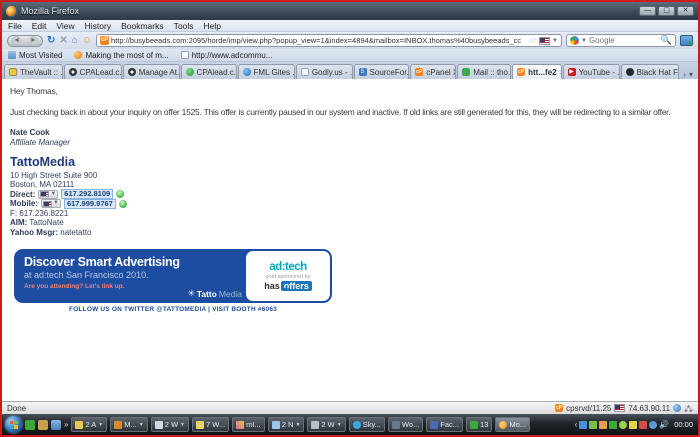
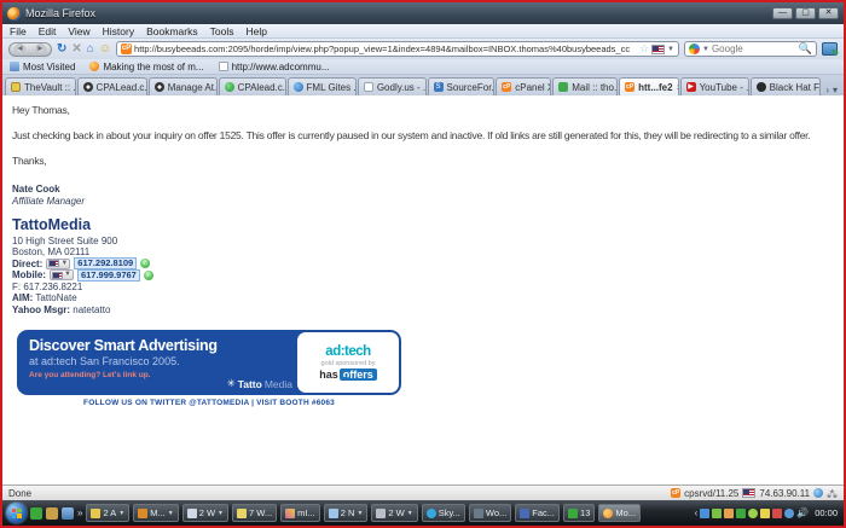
  Mozilla Firefox
  File
  Edit
  View
  History
  Bookmarks
  Tools
  Help
  ↻
  ✕
  ⌂
  ☺
  http://busybeeads.com:2095/horde/imp/view.php?popup_view=1&index=4894&mailbox=INBOX.thomas%40busybeeads_cc
  ☆
  Google
  🔍
  Most Visited
  Making the most of m...
  http://www.adcommu...
  TheVault :: .
  CPALead.c.
  Manage At.
  CPAlead.c.
  FML Gites .
  Godly.us - .
  SourceFor.
  cPanel
  Mail :: tho.
  htt...fe2
  YouTube - .
  Black Hat F
  ›
  ▾
  Hey Thomas,
  Just checking back in about your inquiry on offer 1525. This offer is currently paused in our system and inactive. If old links are still generated for this, they will be redirecting to a similar offer.
+ Thanks,
  Nate Cook
  Affiliate Manager
  TattoMedia
  10 High Street Suite 900
  Boston, MA 02111
  Direct:
  617.292.8109
  Mobile:
  617.999.9767
  F: 617.236.8221
  AIM: TattoNate
  Yahoo Msgr: natetatto
  Discover Smart Advertising
- at ad:tech San Francisco 2010.
+ at ad:tech San Francisco 2005.
  ✳
  Tatto
  Media
  ad:tech
  has
  offers
  Done
  cpsrvd/11.25
  74.63.90.11
  ⁂
  »
  2 A
  M...
  2 W
  7 W...
  mI...
  2 N
  2 W
  Sky...
  Wo...
  Fac...
  13
  Mo...
  ‹
  🔊
  00:00
